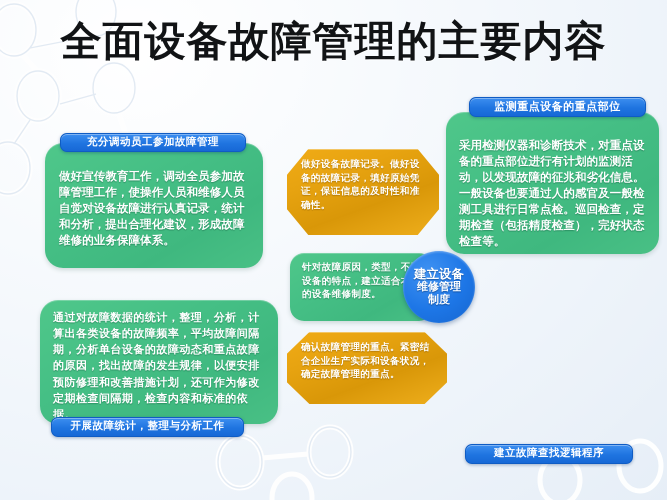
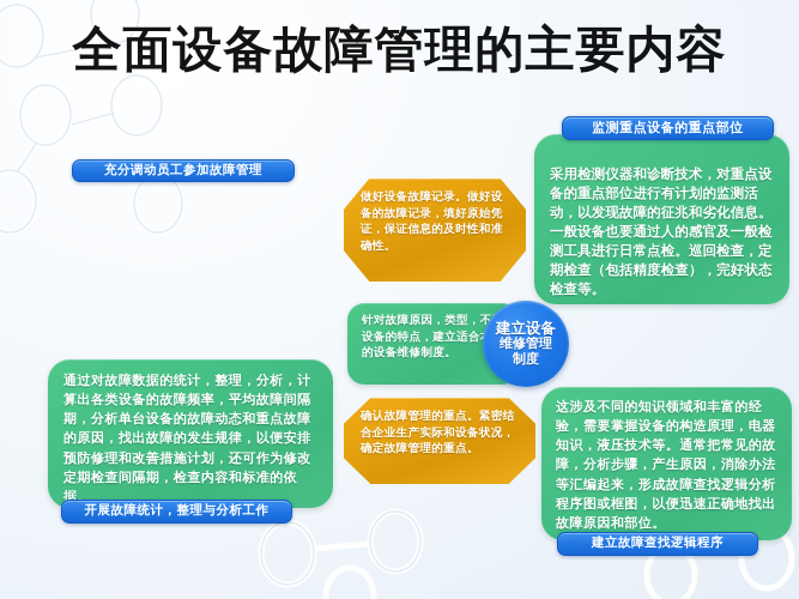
  全面设备故障管理的主要内容
- 做好宣传教育工作，调动全员参加故障管理工作，使操作人员和维修人员自觉对设备故障进行认真记录，统计和分析，提出合理化建议，形成故障维修的业务保障体系。
  充分调动员工参加故障管理
  采用检测仪器和诊断技术，对重点设备的重点部位进行有计划的监测活动，以发现故障的征兆和劣化信息。一般设备也要通过人的感官及一般检测工具进行日常点检。巡回检查，定期检查（包括精度检查），完好状态检查等。
  监测重点设备的重点部位
  做好设备故障记录。做好设备的故障记录，填好原始凭证，保证信息的及时性和准确性。
  针对故障原因，类型，不设备的特点，建立适合的设备维修制度。
  建立设备
  维修管理
  制度
  确认故障管理的重点。紧密结合企业生产实际和设备状况，确定故障管理的重点。
  通过对故障数据的统计，整理，分析，计算出各类设备的故障频率，平均故障间隔期，分析单台设备的故障动态和重点故障的原因，找出故障的发生规律，以便安排预防修理和改善措施计划，还可作为修改定期检查间隔期，检查内容和标准的依据。
  开展故障统计，整理与分析工作
+ 这涉及不同的知识领域和丰富的经验，需要掌握设备的构造原理，电器知识，液压技术等。通常把常见的故障，分析步骤，产生原因，消除办法等汇编起来，形成故障查找逻辑分析程序图或框图，以便迅速正确地找出故障原因和部位。
  建立故障查找逻辑程序
